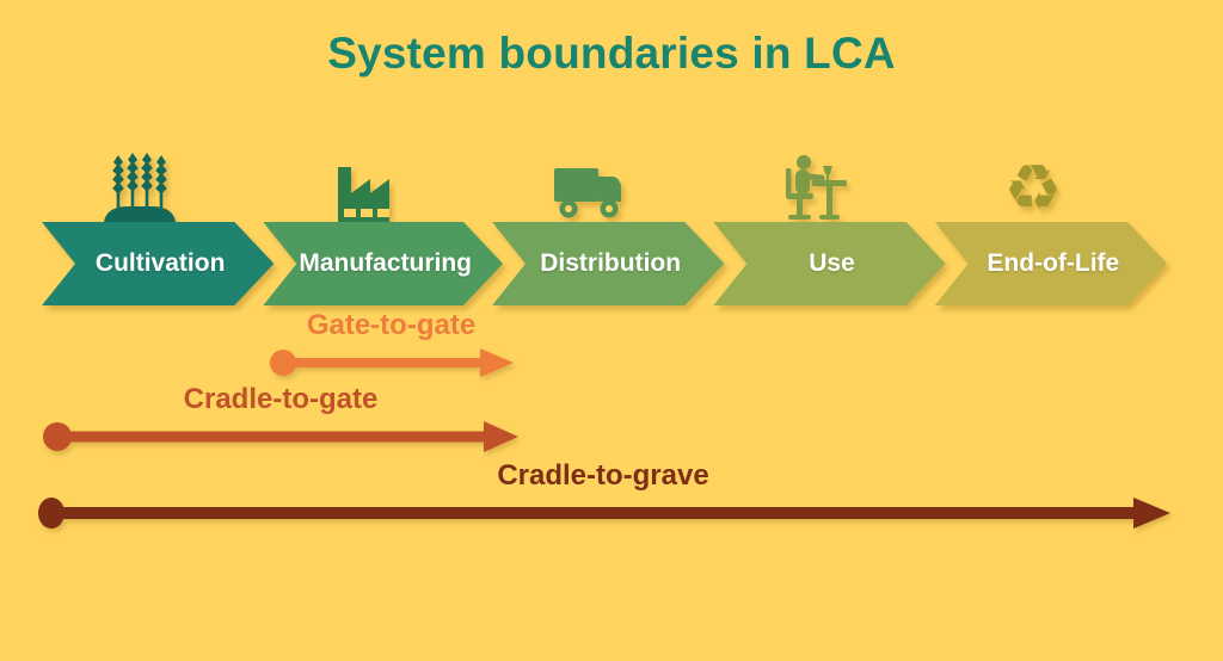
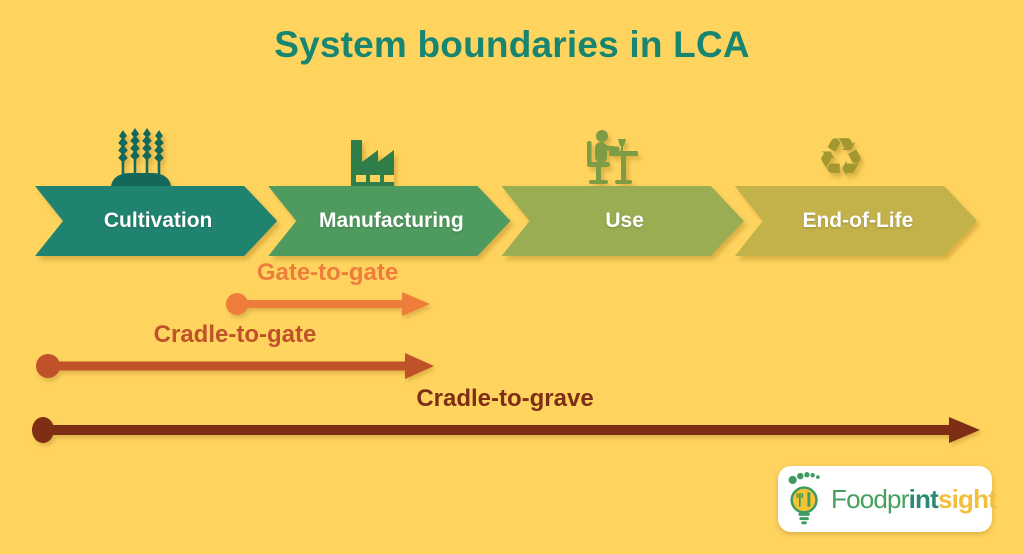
  System boundaries in LCA
  Cultivation
  Manufacturing
- Distribution
  Use
  ♻
  End-of-Life
  Gate-to-gate
  Cradle-to-gate
  Cradle-to-grave
+ Foodprintsight
